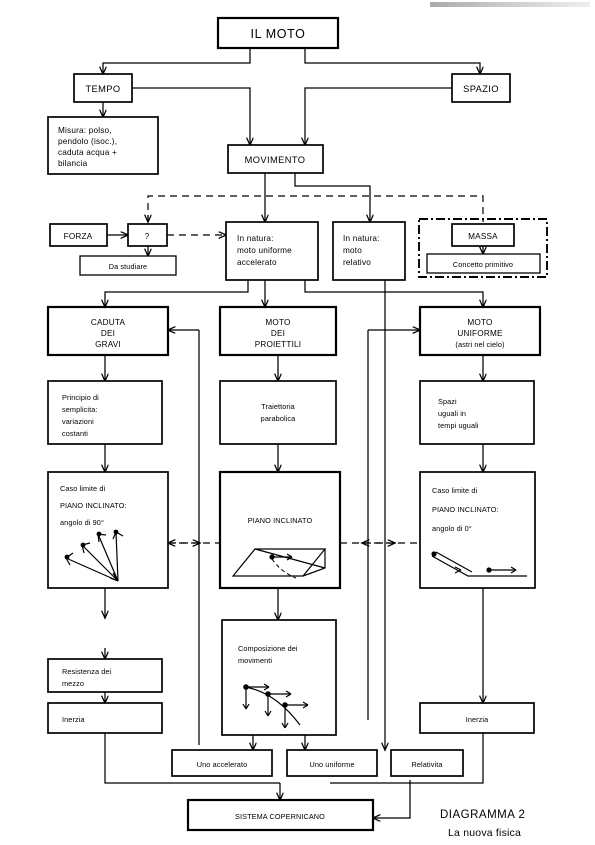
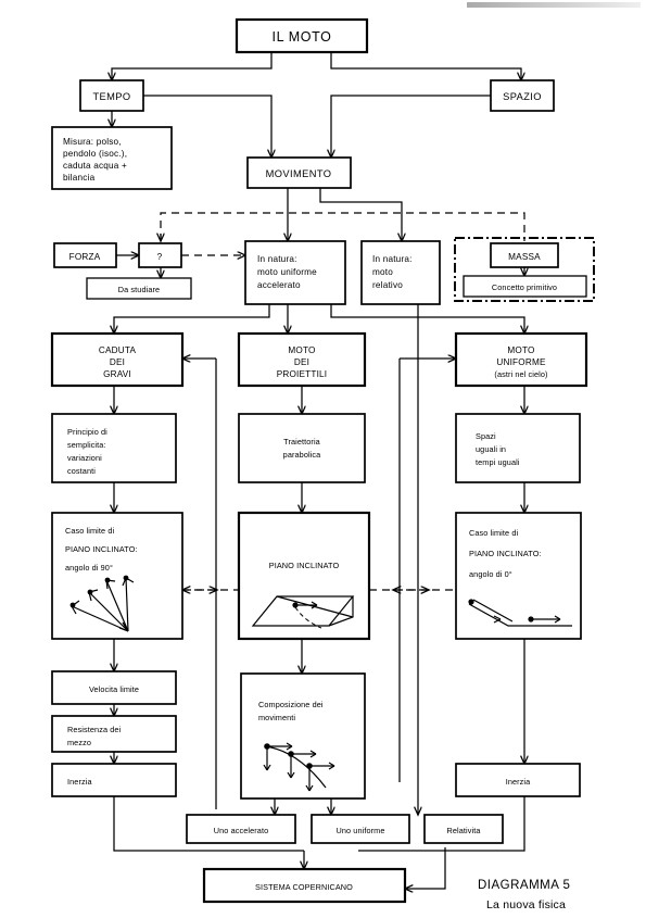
  IL MOTO
  TEMPO
  SPAZIO
  Misura: polso,
  pendolo (isoc.),
  caduta acqua +
  bilancia
  MOVIMENTO
  FORZA
  ?
  Da studiare
  In natura:
  moto uniforme
  accelerato
  In natura:
  moto
  relativo
  MASSA
  Concetto primitivo
  CADUTA
  DEI
  GRAVI
  MOTO
  DEI
  PROIETTILI
  MOTO
  UNIFORME
  (astri nel cielo)
  Principio di
  semplicita:
  variazioni
  costanti
  Traiettoria
  parabolica
  Spazi
  uguali in
  tempi uguali
  Caso limite di
  PIANO INCLINATO:
  angolo di 90°
  PIANO INCLINATO
  Caso limite di
  PIANO INCLINATO:
  angolo di 0°
+ Velocita limite
  Resistenza dei
  mezzo
  Inerzia
  Composizione dei
  movimenti
  Inerzia
  Uno accelerato
  Uno uniforme
  Relativita
  SISTEMA COPERNICANO
- DIAGRAMMA 2
+ DIAGRAMMA 5
  La nuova fisica
